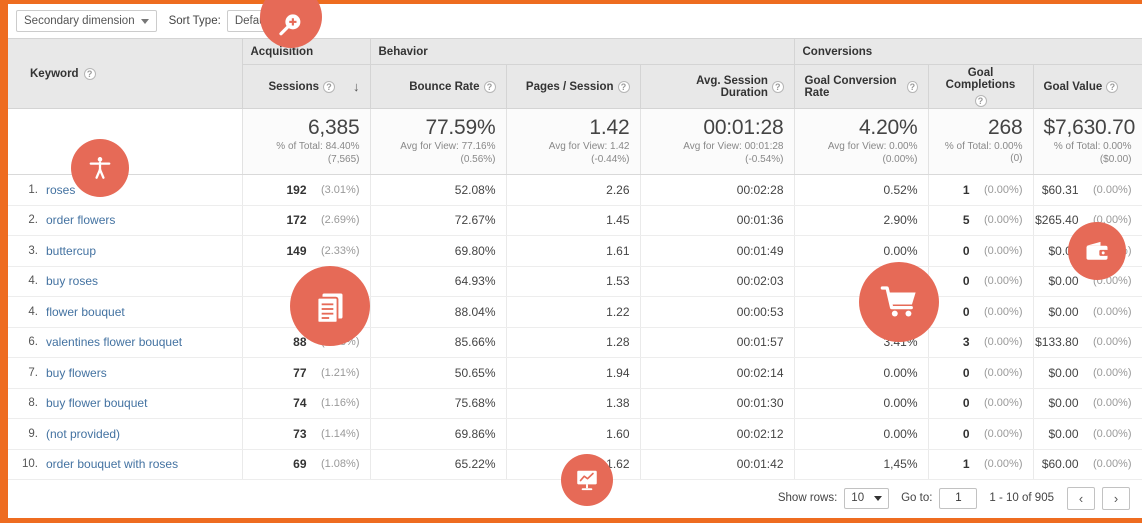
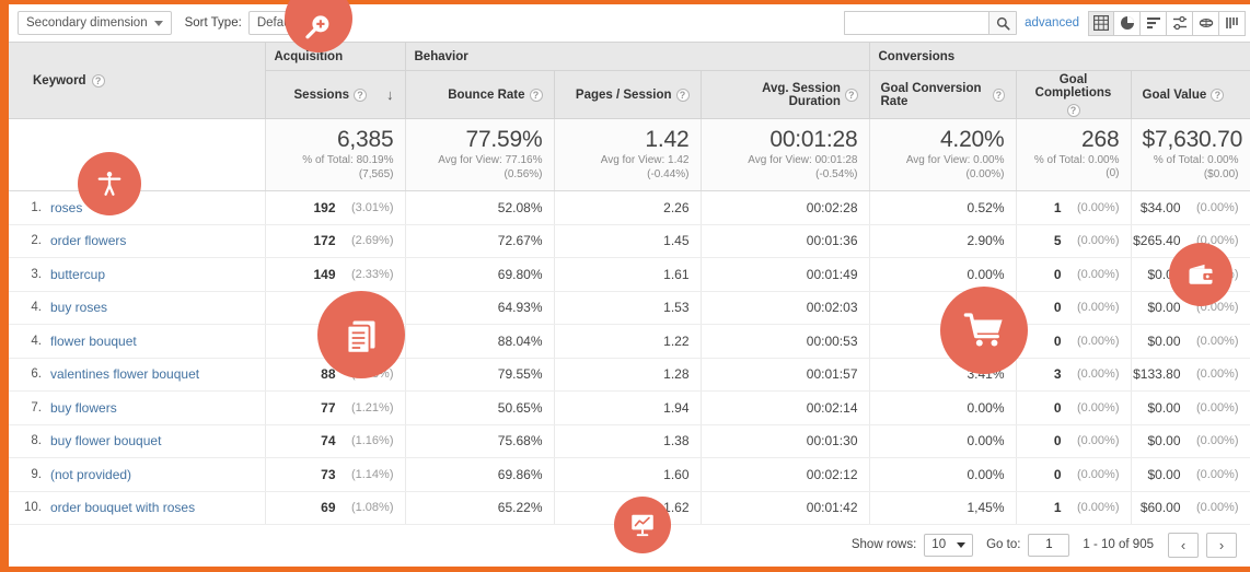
  Secondary dimension
  Sort Type:
+ advanced
  Keyword ?	Acquisition	Behavior	Conversions
  Sessions ? ↓	Bounce Rate ?	Pages / Session ?	Avg. Session Duration ?	Goal Conversion Rate ?	Goal Completions ?	Goal Value ?
- 	6,385% of Total: 84.40%(7,565)	77.59%Avg for View: 77.16%(0.56%)	1.42Avg for View: 1.42(-0.44%)	00:01:28Avg for View: 00:01:28(-0.54%)	4.20%Avg for View: 0.00%(0.00%)	268% of Total: 0.00% (0)	$7,630.70% of Total: 0.00%($0.00)
+ 	6,385% of Total: 80.19%(7,565)	77.59%Avg for View: 77.16%(0.56%)	1.42Avg for View: 1.42(-0.44%)	00:01:28Avg for View: 00:01:28(-0.54%)	4.20%Avg for View: 0.00%(0.00%)	268% of Total: 0.00% (0)	$7,630.70% of Total: 0.00%($0.00)
- 1. roses	192 (3.01%)	52.08%	2.26	00:02:28	0.52%	1 (0.00%)	$60.31 (0.00%)
+ 1. roses	192 (3.01%)	52.08%	2.26	00:02:28	0.52%	1 (0.00%)	$34.00 (0.00%)
  2. order flowers	172 (2.69%)	72.67%	1.45	00:01:36	2.90%	5 (0.00%)	$265.40 (0.00%)
  3. buttercup	149 (2.33%)	69.80%	1.61	00:01:49	0.00%	0 (0.00%)	$0. )
  4. buy roses		64.93%	1.53	00:02:03		0 (0.00%)	$0.00 (0.00%)
  4. flower bouquet		88.04%	1.22	00:00:53		0 (0.00%)	$0.00 (0.00%)
- 6. valentines flower bouquet	88 %)	85.66%	1.28	00:01:57	3.41%	3 (0.00%)	$133.80 (0.00%)
+ 6. valentines flower bouquet	88 %)	79.55%	1.28	00:01:57	3.41%	3 (0.00%)	$133.80 (0.00%)
  7. buy flowers	77 (1.21%)	50.65%	1.94	00:02:14	0.00%	0 (0.00%)	$0.00 (0.00%)
  8. buy flower bouquet	74 (1.16%)	75.68%	1.38	00:01:30	0.00%	0 (0.00%)	$0.00 (0.00%)
  9. (not provided)	73 (1.14%)	69.86%	1.60	00:02:12	0.00%	0 (0.00%)	$0.00 (0.00%)
  10. order bouquet with roses	69 (1.08%)	65.22%	1.62	00:01:42	1,45%	1 (0.00%)	$60.00 (0.00%)
  Show rows:
  10
  Go to:
  1
  1 - 10 of 905
  ‹
  ›
